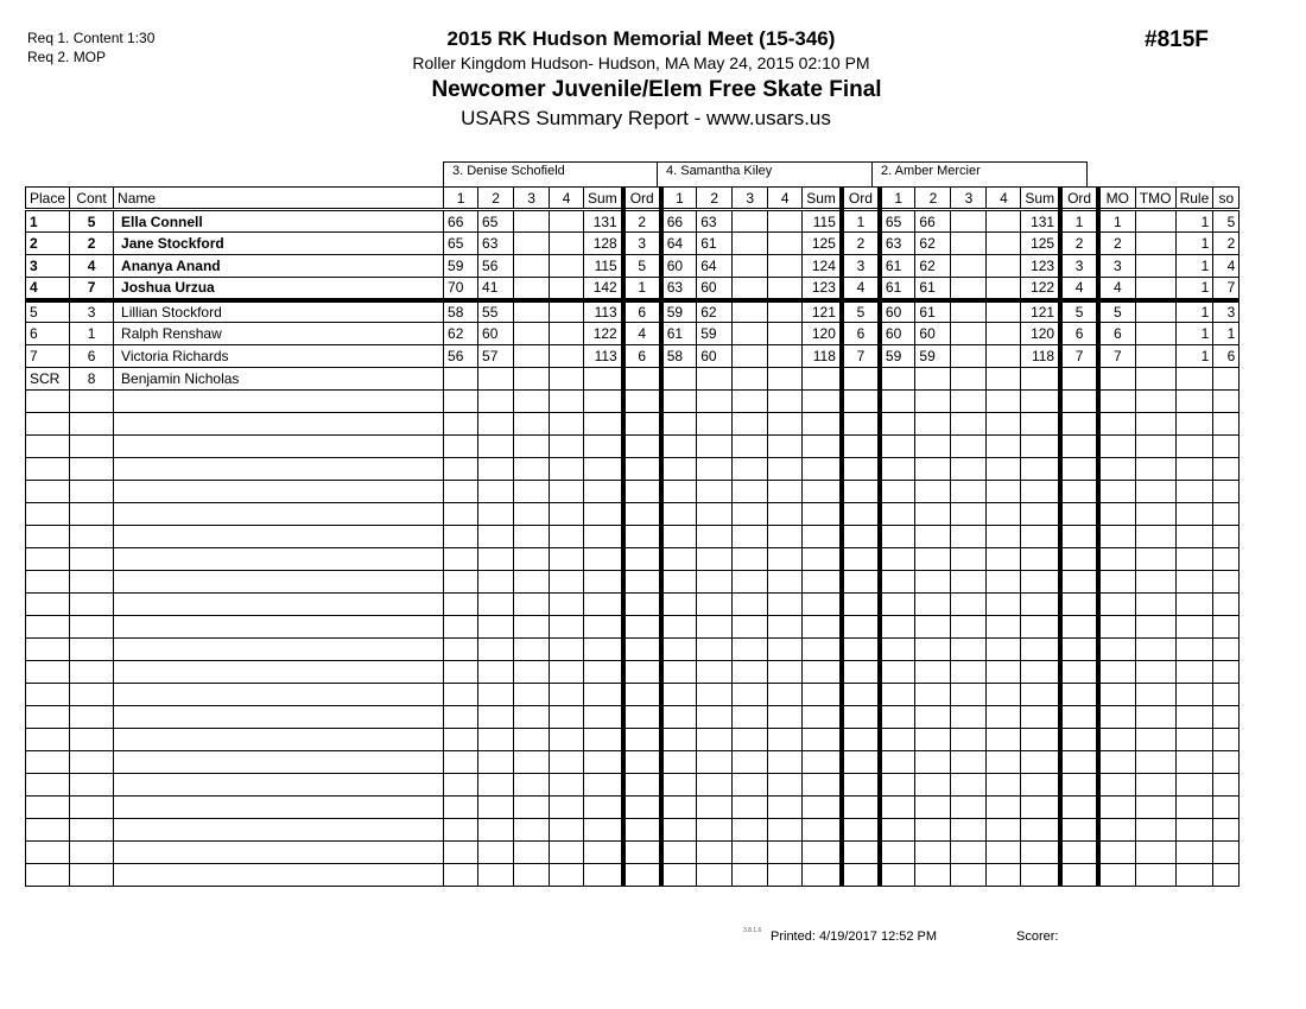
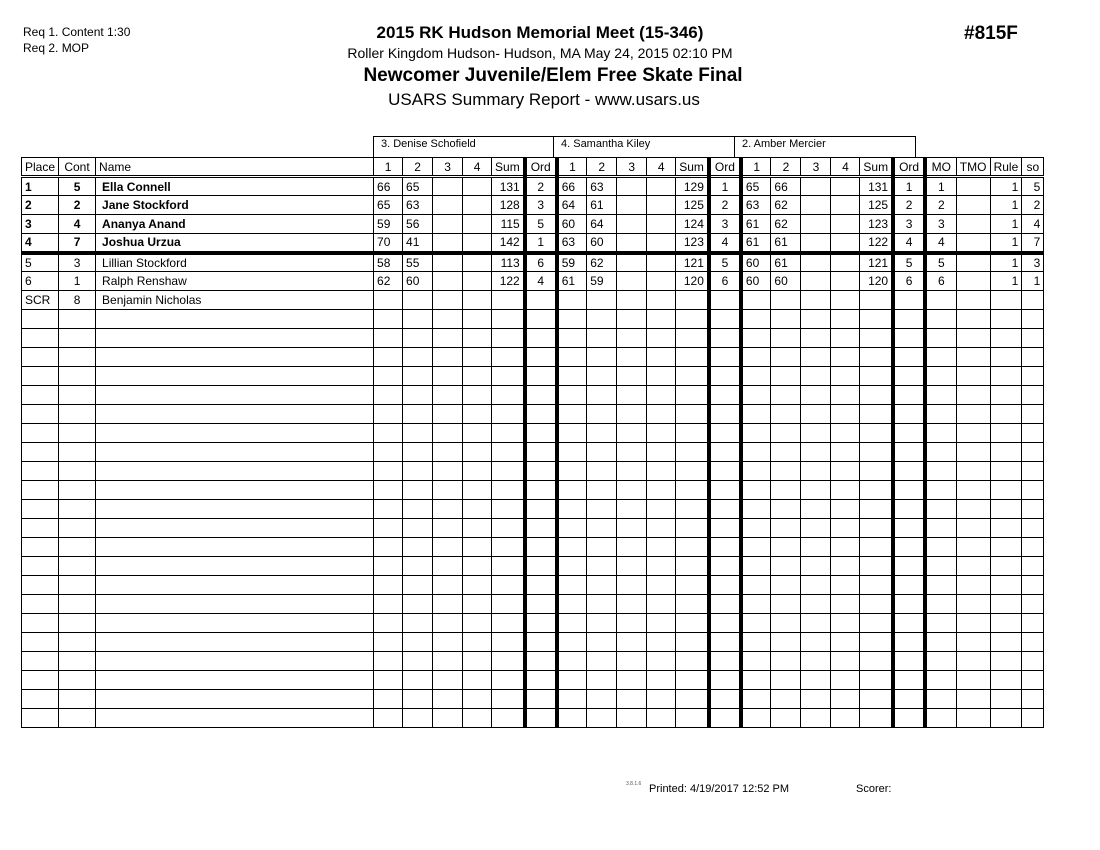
  Req 1. Content 1:30
  Req 2. MOP
  2015 RK Hudson Memorial Meet (15-346)
  Roller Kingdom Hudson- Hudson, MA May 24, 2015 02:10 PM
  Newcomer Juvenile/Elem Free Skate Final
  USARS Summary Report - www.usars.us
  #815F
  3. Denise Schofield
  4. Samantha Kiley
  2. Amber Mercier
  Place	Cont	Name	1	2	3	4	Sum	Ord	1	2	3	4	Sum	Ord	1	2	3	4	Sum	Ord	MO	TMO	Rule	so
- 1	5	Ella Connell	66	65			131	2	66	63			115	1	65	66			131	1	1		1	5
+ 1	5	Ella Connell	66	65			131	2	66	63			129	1	65	66			131	1	1		1	5
  2	2	Jane Stockford	65	63			128	3	64	61			125	2	63	62			125	2	2		1	2
  3	4	Ananya Anand	59	56			115	5	60	64			124	3	61	62			123	3	3		1	4
  4	7	Joshua Urzua	70	41			142	1	63	60			123	4	61	61			122	4	4		1	7
  5	3	Lillian Stockford	58	55			113	6	59	62			121	5	60	61			121	5	5		1	3
  6	1	Ralph Renshaw	62	60			122	4	61	59			120	6	60	60			120	6	6		1	1
- 7	6	Victoria Richards	56	57			113	6	58	60			118	7	59	59			118	7	7		1	6
  SCR	8	Benjamin Nicholas
  Printed: 4/19/2017 12:52 PM
  Scorer:
